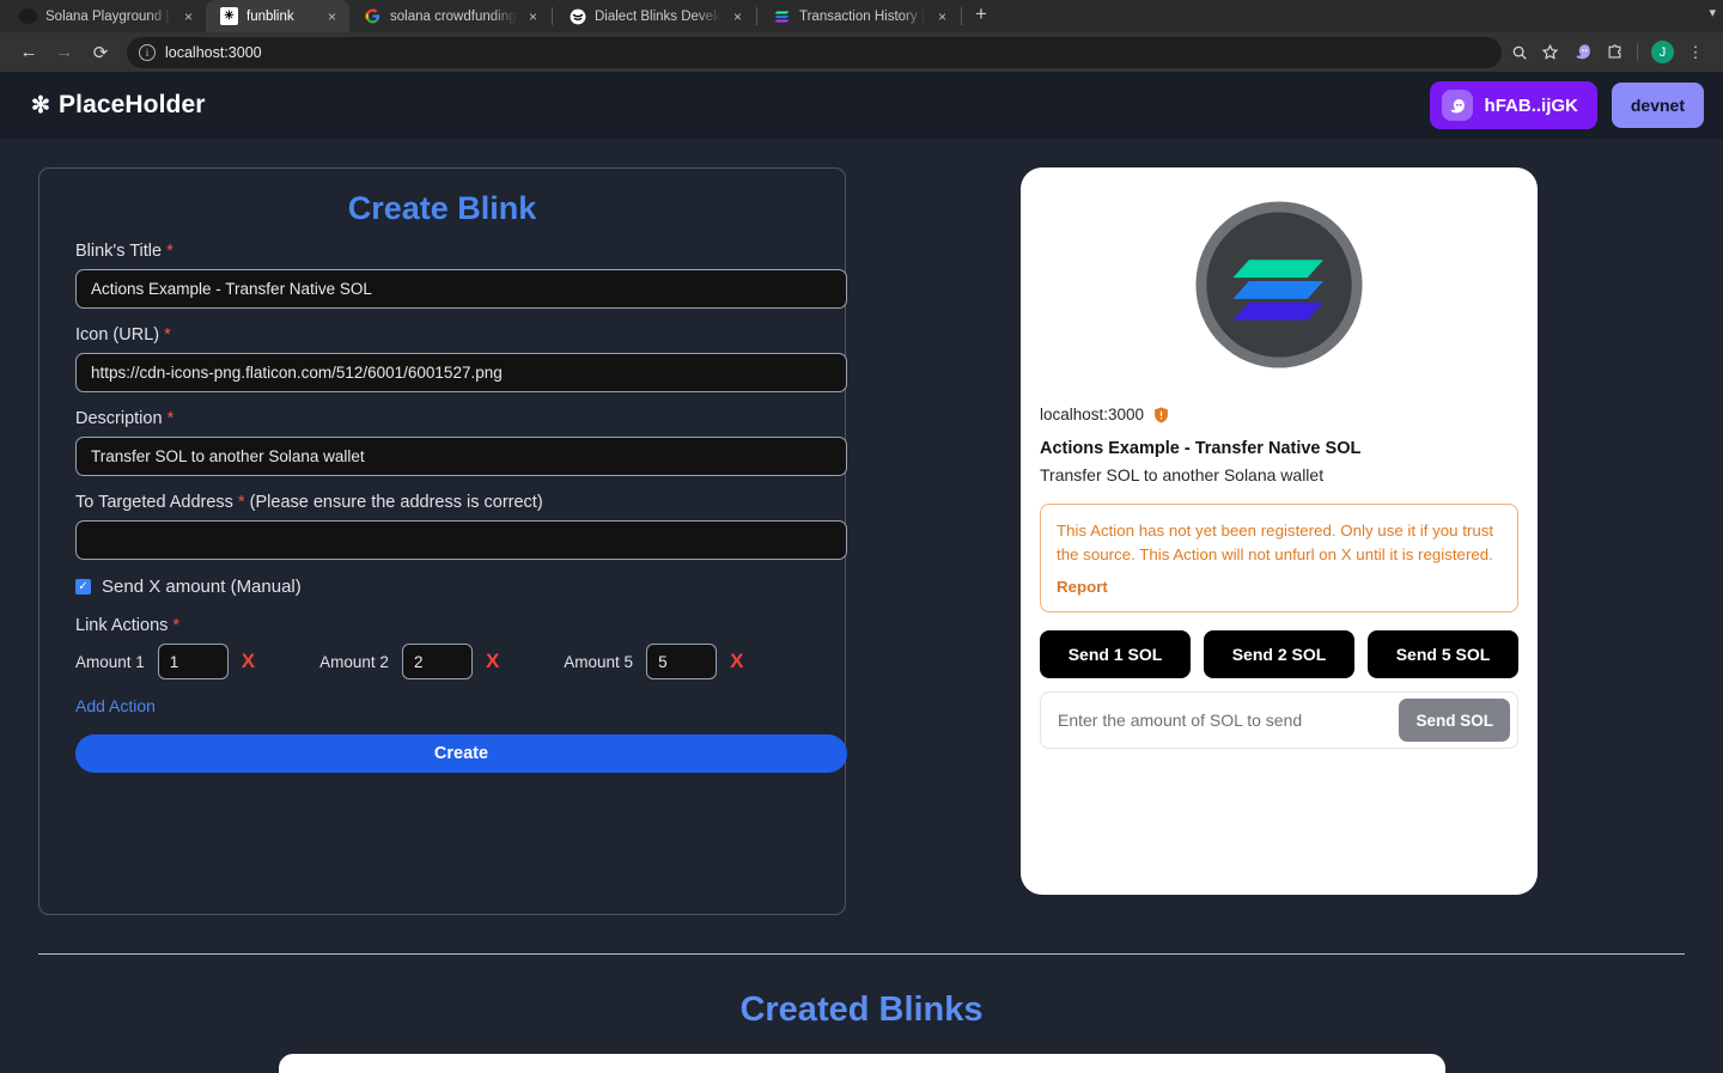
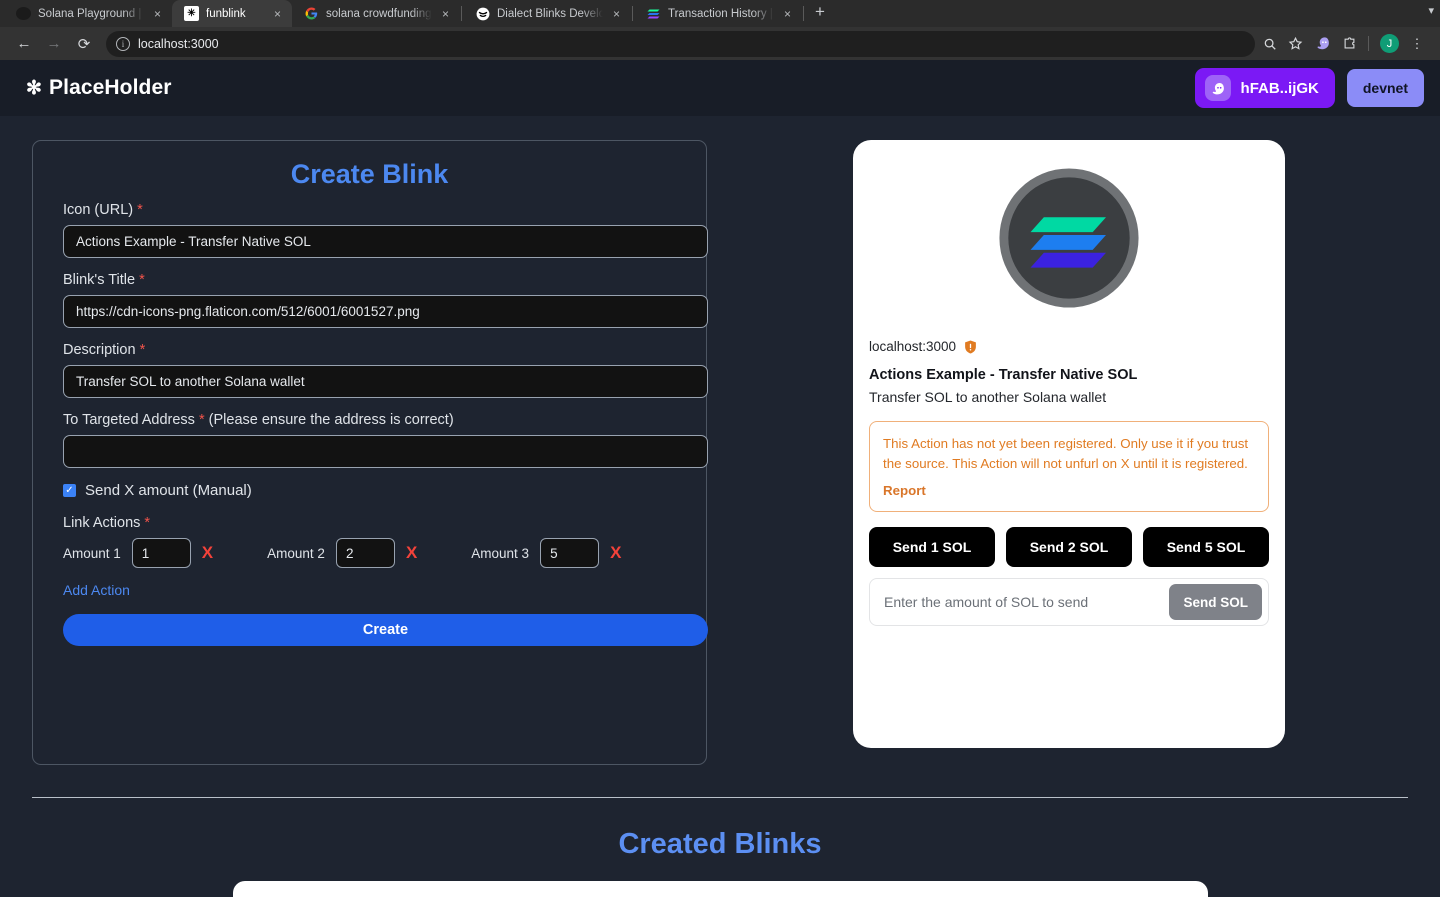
  ×
  ✳
  funblink
  ×
  solana crowdfunding
  ×
  Dialect Blinks Develo
  ×
  Transaction History |
  ×
  +
  ▾
  ←
  →
  ⟳
  i
  localhost:3000
  J
  ⋮
  ✻
  PlaceHolder
  hFAB..ijGK
  devnet
  Create Blink
- Blink's Title *
+ Icon (URL) *
  Actions Example - Transfer Native SOL
- Icon (URL) *
+ Blink's Title *
  https://cdn-icons-png.flaticon.com/512/6001/6001527.png
  Description *
  Transfer SOL to another Solana wallet
  To Targeted Address * (Please ensure the address is correct)
  ✓
  Send X amount (Manual)
  Link Actions *
  Amount 1
  1
  X
  Amount 2
  2
  X
- Amount 5
+ Amount 3
  5
  X
  Add Action
  Create
  localhost:3000
  Actions Example - Transfer Native SOL
  Transfer SOL to another Solana wallet
  This Action has not yet been registered. Only use it if you trust the source. This Action will not unfurl on X until it is registered.
  Report
  Send 1 SOL
  Send 2 SOL
  Send 5 SOL
  Enter the amount of SOL to send
  Send SOL
  Created Blinks
